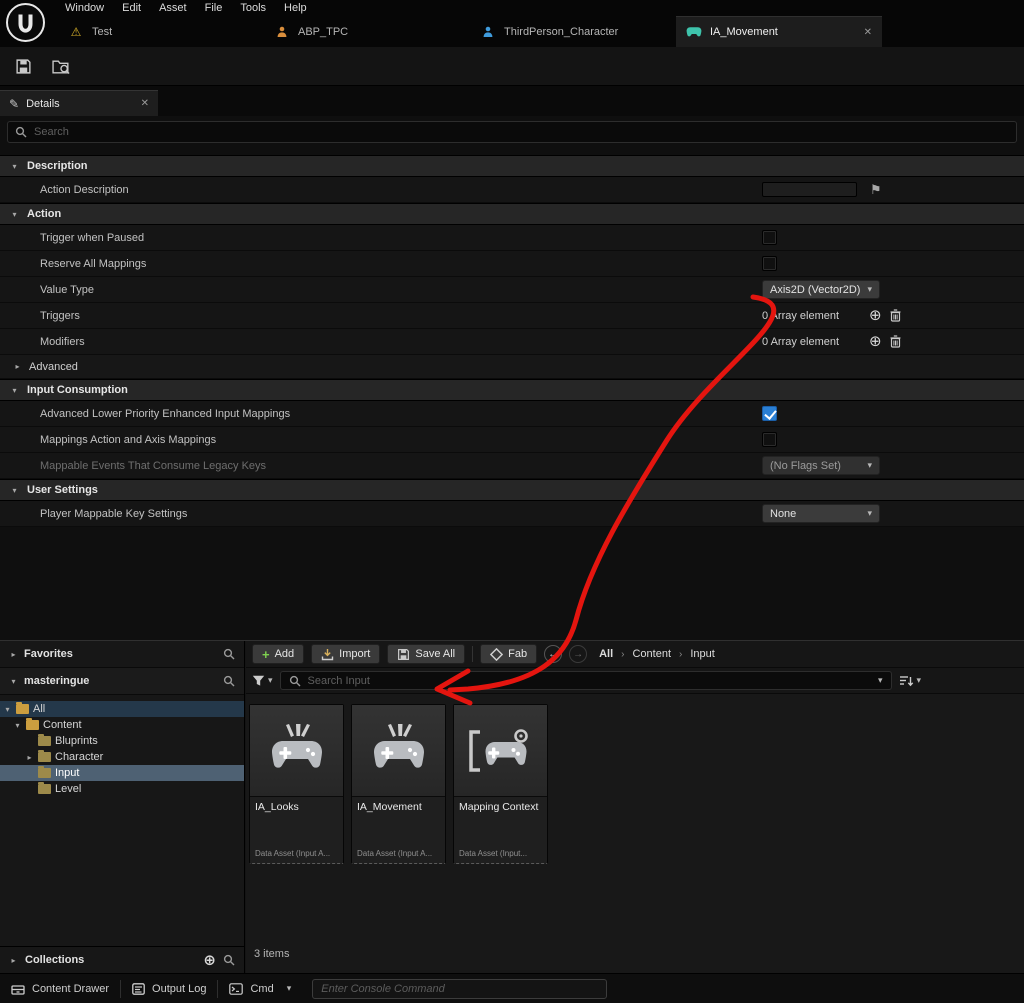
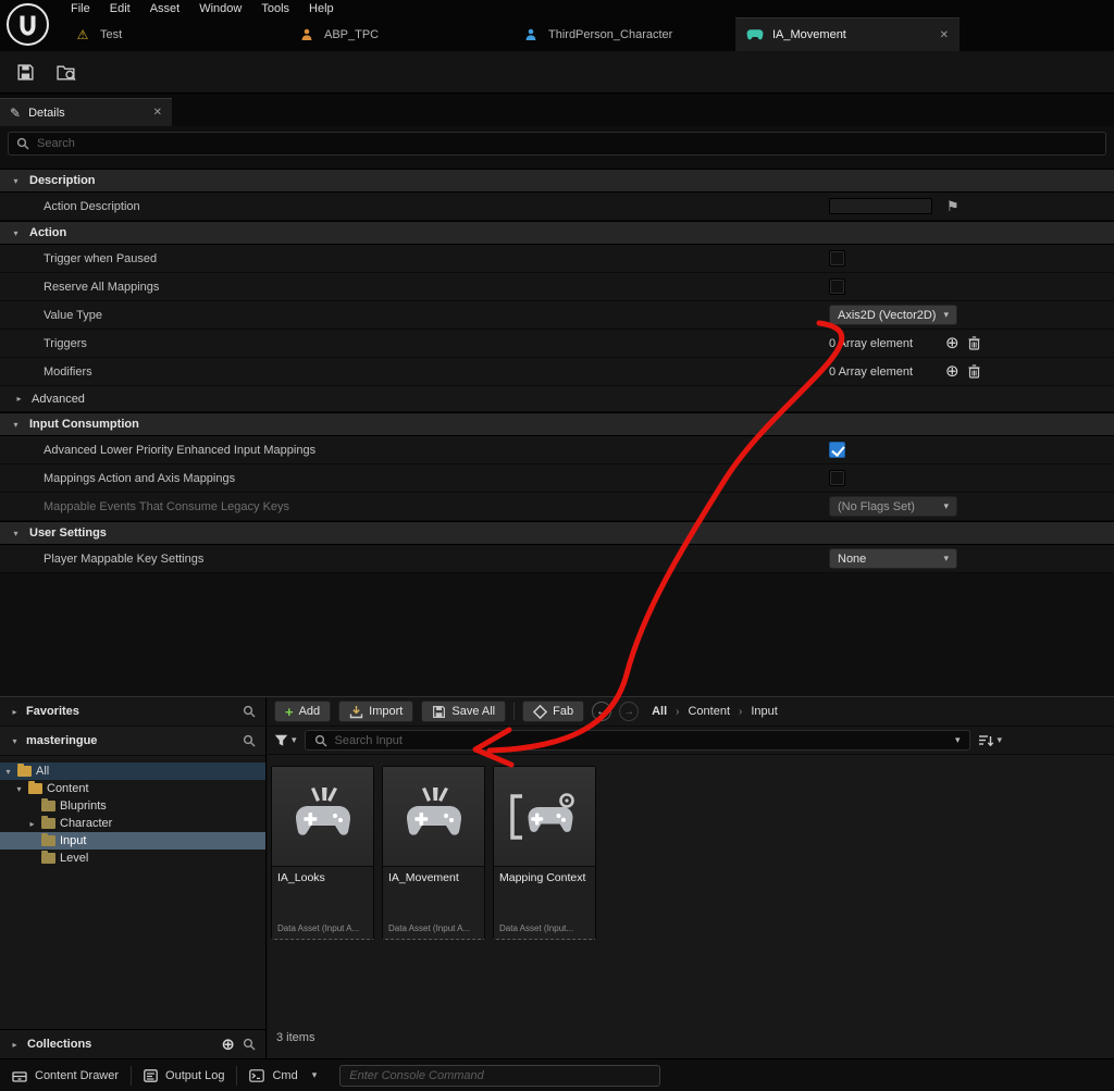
- Window
+ File
  Edit
  Asset
- File
+ Window
  Tools
  Help
  ⚠
  Test
  ABP_TPC
  ThirdPerson_Character
  IA_Movement
  ✕
  ✎
  Details
  ✕
  Search
  ▾
  Description
  Action Description
  ⚑
  ▾
  Action
  Trigger when Paused
  Reserve All Mappings
  Value Type
  Axis2D (Vector2D)
  ▾
  Triggers
  0rray element
  ⊕
  Modifiers
  0 Array element
  ⊕
  ▸
  Advanced
  ▾
  Input Consumption
  Advanced Lower Priority Enhanced Input Mappings
  Mappings Action and Axis Mappings
  Mappable Events That Consume Legacy Keys
  (No Flags Set)
  ▾
  ▾
  User Settings
  Player Mappable Key Settings
  None
  ▾
  ▸
  Favorites
  ▾
  masteringue
  ▾
  All
  ▾
  Content
  Bluprints
  ▸
  Character
  Input
  Level
  ▸
  Collections
  ⊕
  +
  Add
  Import
  Save All
  Fab
  ←
  →
  All
  ›
  Content
  ›
  Input
  ▾
  Search Input
  ▾
  ▾
  IA_Looks
  Data Asset (Input A...
  IA_Movement
  Data Asset (Input A...
  Mapping Context
  Data Asset (Input...
  3 items
  Content Drawer
  Output Log
  Cmd
  ▾
  Enter Console Command
